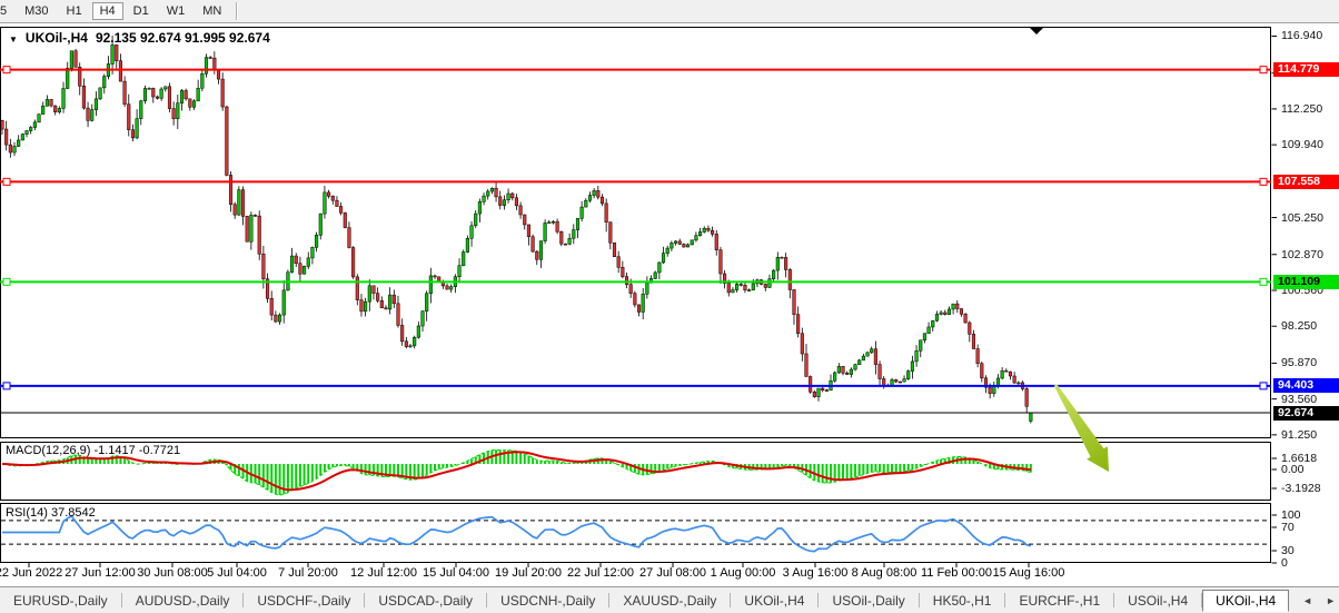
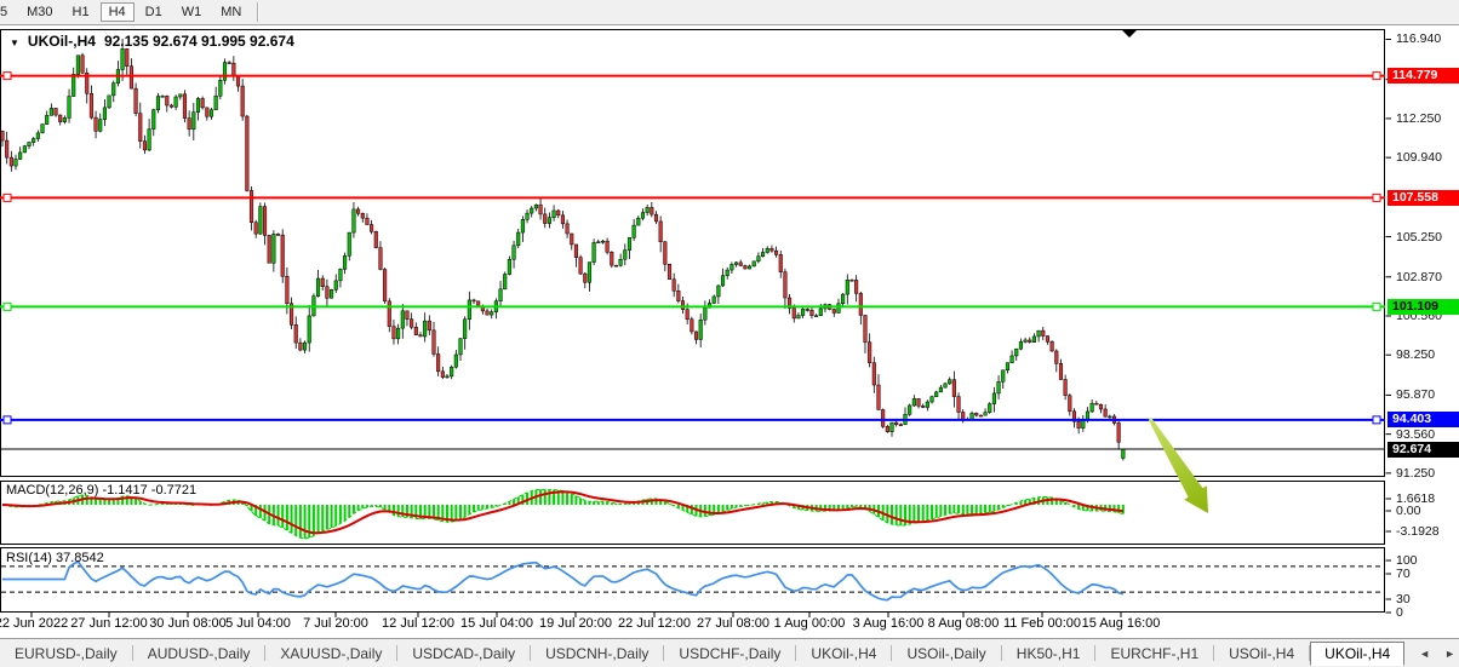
  5
  M30
  H1
  H4
  D1
  W1
  MN
  ▼
  UKOil-,H4
  92.135 92.674 91.995 92.674
  MACD(12,26,9) -1.1417 -0.7721
  RSI(14) 37.8542
  116.940
  112.250
  109.940
  105.250
  102.870
  100.560
  98.250
  95.870
  93.560
  91.250
  114.779
  107.558
  101.109
  94.403
  92.674
  1.6618
  0.00
  -3.1928
  100
  70
  30
  0
  2 Jun 2022
  27 Jun 12:00
  30 Jun 08:00
  5 Jul 04:00
  7 Jul 20:00
  12 Jul 12:00
  15 Jul 04:00
  19 Jul 20:00
  22 Jul 12:00
  27 Jul 08:00
  1 Aug 00:00
  3 Aug 16:00
  8 Aug 08:00
  11 Feb 00:00
  15 Aug 16:00
  EURUSD-,Daily
  AUDUSD-,Daily
- USDCHF-,Daily
+ XAUUSD-,Daily
  USDCAD-,Daily
  USDCNH-,Daily
- XAUUSD-,Daily
+ USDCHF-,Daily
  UKOil-,H4
  USOil-,Daily
  HK50-,H1
  EURCHF-,H1
  USOil-,H4
  UKOil-,H4
  ◄
  ►
